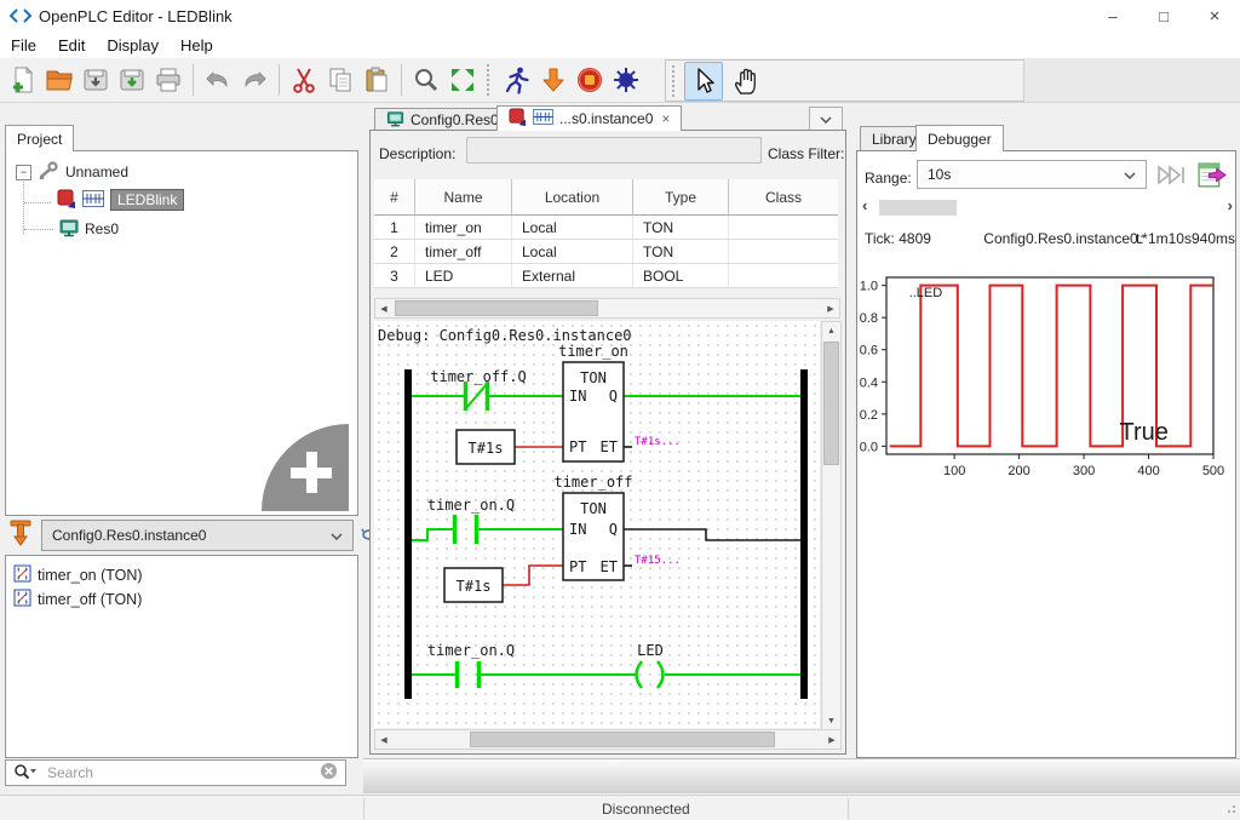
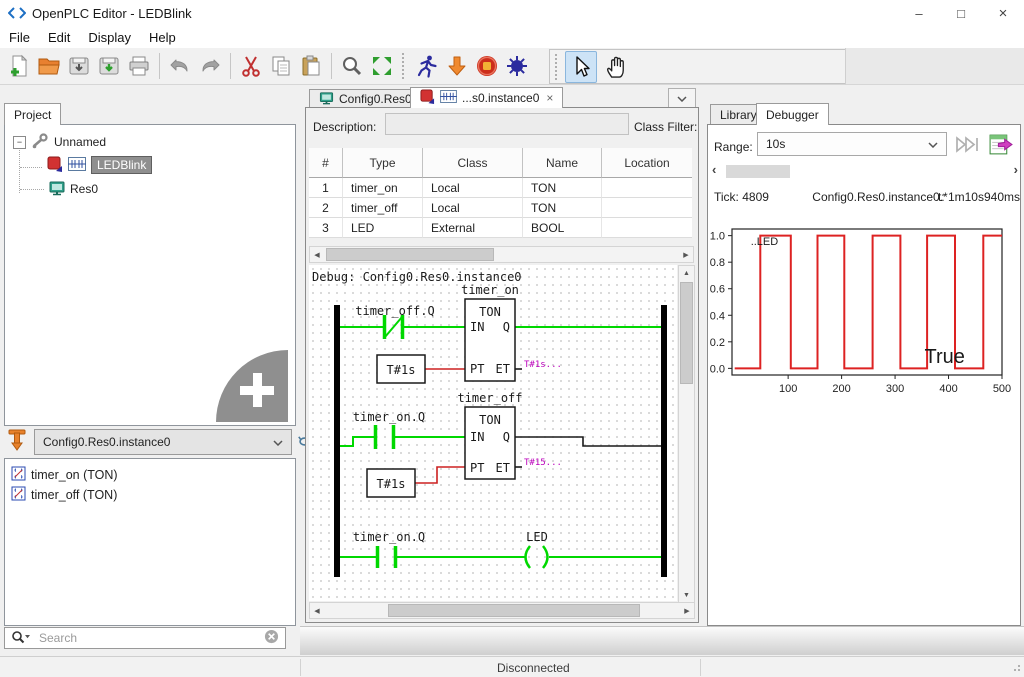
  OpenPLC Editor - LEDBlink
  –
  □
  ×
  File
  Edit
  Display
  Help
  Project
  −
  Unnamed
  LEDBlink
  Res0
  Config0.Res0.instance0
  timer_on (TON)
  timer_off (TON)
  Search
  Config0.Res0
  ...s0.instance0
  ×
  Description:
  Class Filter:
  #
- Name
+ Type
- Location
+ Class
- Type
+ Name
- Class
+ Location
  1
  timer_on
  Local
  TON
  2
  timer_off
  Local
  TON
  3
  LED
  External
  BOOL
  Debug: Config0.Res0.instance0
  timer_off.Q
  timer_on
  TON
  IN
  Q
  PT
  ET
  T#1s
  T#1s...
  timer_on.Q
  timer_off
  TON
  IN
  Q
  PT
  ET
  T#1s
  T#15...
  timer_on.Q
  LED
  Library
  Debugger
  Range:
  10s
  ‹
  ›
  Tick: 4809
  Config0.Res0.instance0.*
  t: 1m10s940ms
  0.0
  0.2
  0.4
  0.6
  0.8
  1.0
  100
  200
  300
  400
  500
  ..LED
  True
  Disconnected
